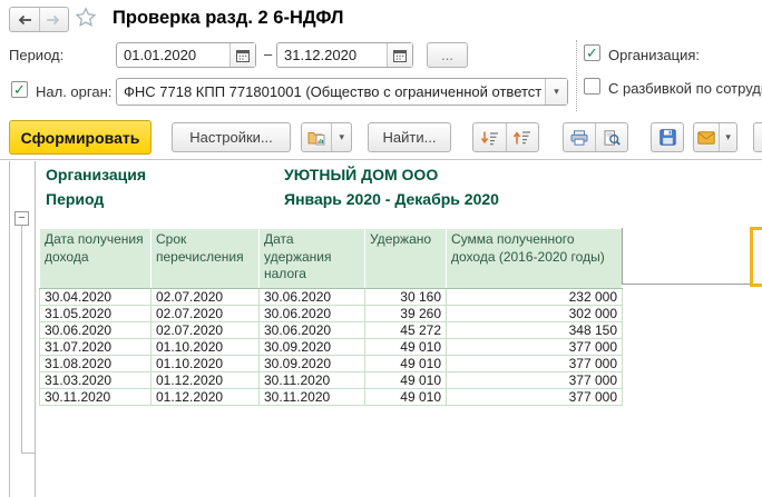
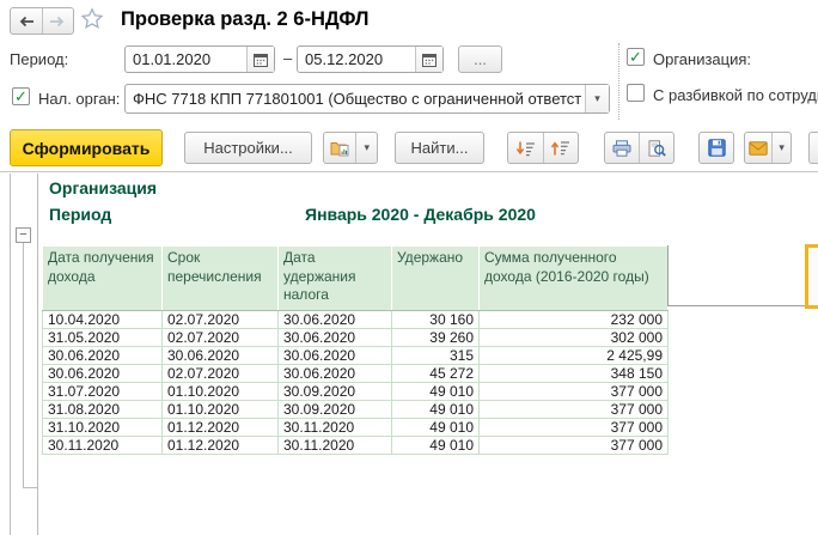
  Проверка разд. 2 6-НДФЛ
  Период:
  01.01.2020
  –
- 31.12.2020
+ 05.12.2020
  ...
  ✓
  Организация:
  С разбивкой по сотруд
  ✓
  Нал. орган:
  ФНС 7718 КПП 771801001 (Общество с ограниченной ответст
  ▾
  Сформировать
  Настройки...
  ▾
  Найти...
  ▾
  −
  Организация
- УЮТНЫЙ ДОМ ООО
  Период
  Январь 2020 - Декабрь 2020
  Дата получения дохода	Срок перечисления	Дата удержания налога	Удержано	Сумма полученного дохода (2016-2020 годы)
- 30.04.2020	02.07.2020	30.06.2020	30 160	232 000
+ 10.04.2020	02.07.2020	30.06.2020	30 160	232 000
  31.05.2020	02.07.2020	30.06.2020	39 260	302 000
+ 30.06.2020	30.06.2020	30.06.2020	315	2 425,99
  30.06.2020	02.07.2020	30.06.2020	45 272	348 150
  31.07.2020	01.10.2020	30.09.2020	49 010	377 000
  31.08.2020	01.10.2020	30.09.2020	49 010	377 000
- 31.03.2020	01.12.2020	30.11.2020	49 010	377 000
+ 31.10.2020	01.12.2020	30.11.2020	49 010	377 000
  30.11.2020	01.12.2020	30.11.2020	49 010	377 000
